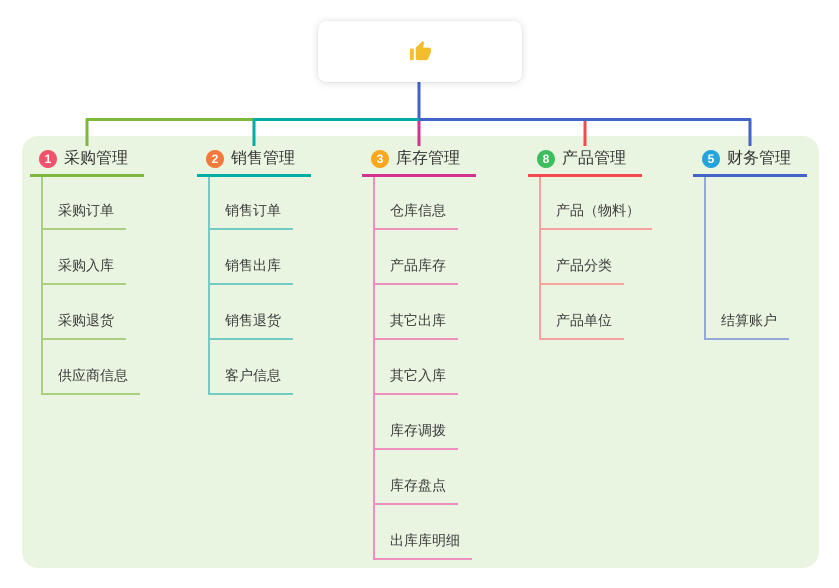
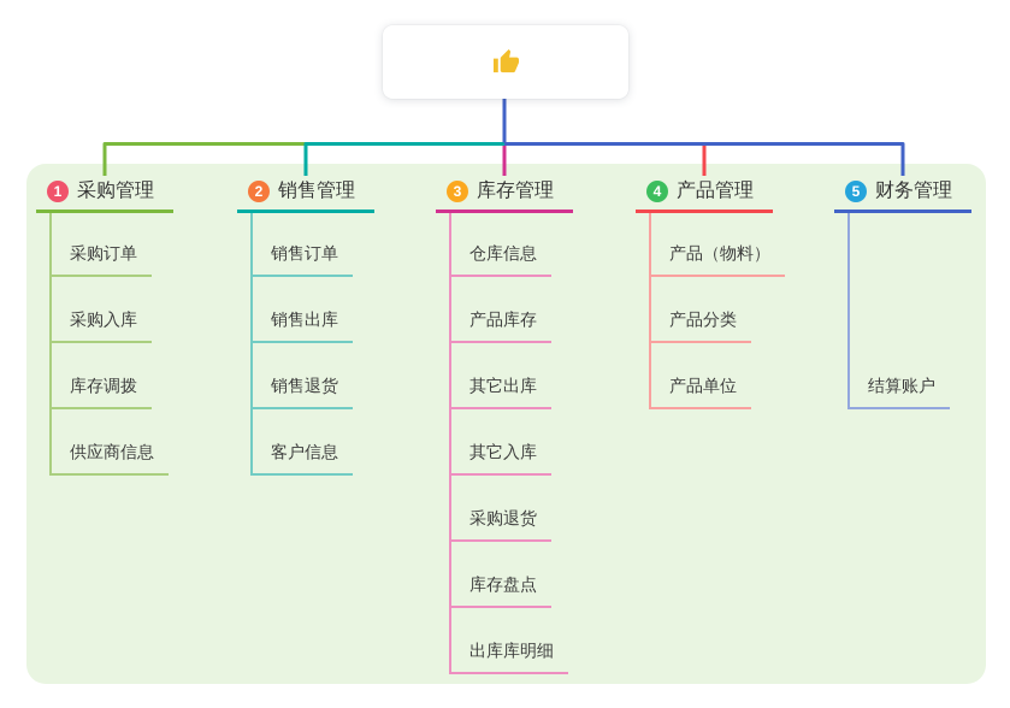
  1
  采购管理
  采购订单
  采购入库
- 采购退货
+ 库存调拨
  供应商信息
  2
  销售管理
  销售订单
  销售出库
  销售退货
  客户信息
  3
  库存管理
  仓库信息
  产品库存
  其它出库
  其它入库
- 库存调拨
+ 采购退货
  库存盘点
  出库库明细
- 8
+ 4
  产品管理
  产品（物料）
  产品分类
  产品单位
  5
  财务管理
  结算账户
